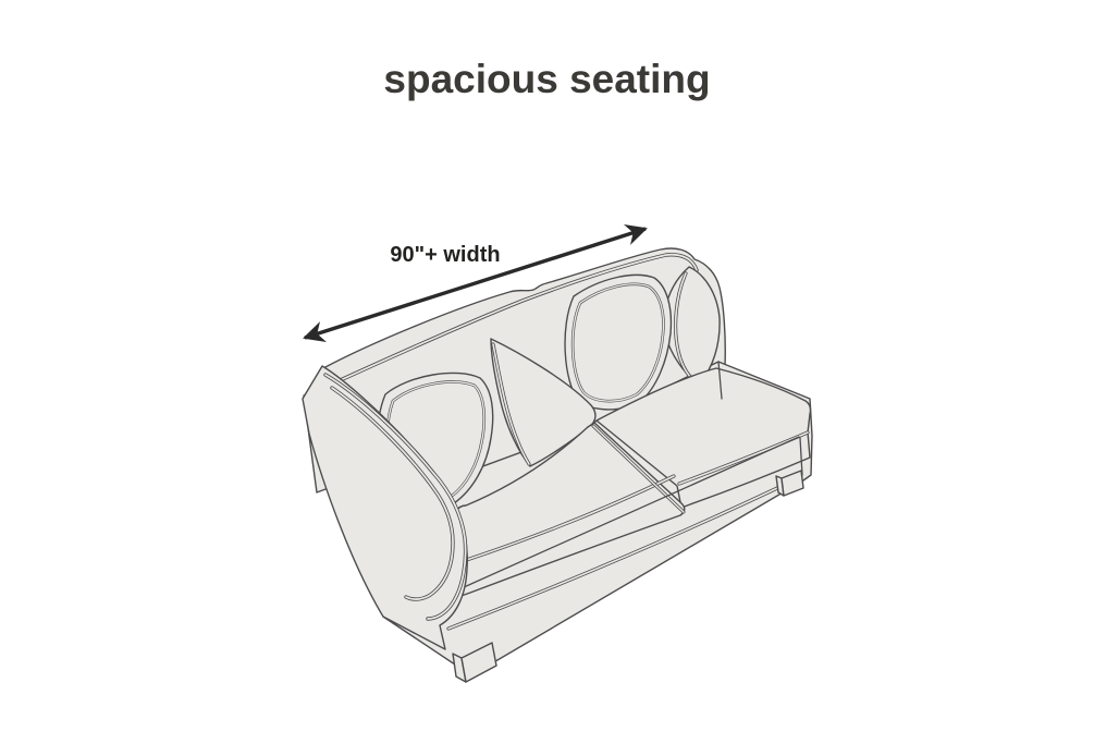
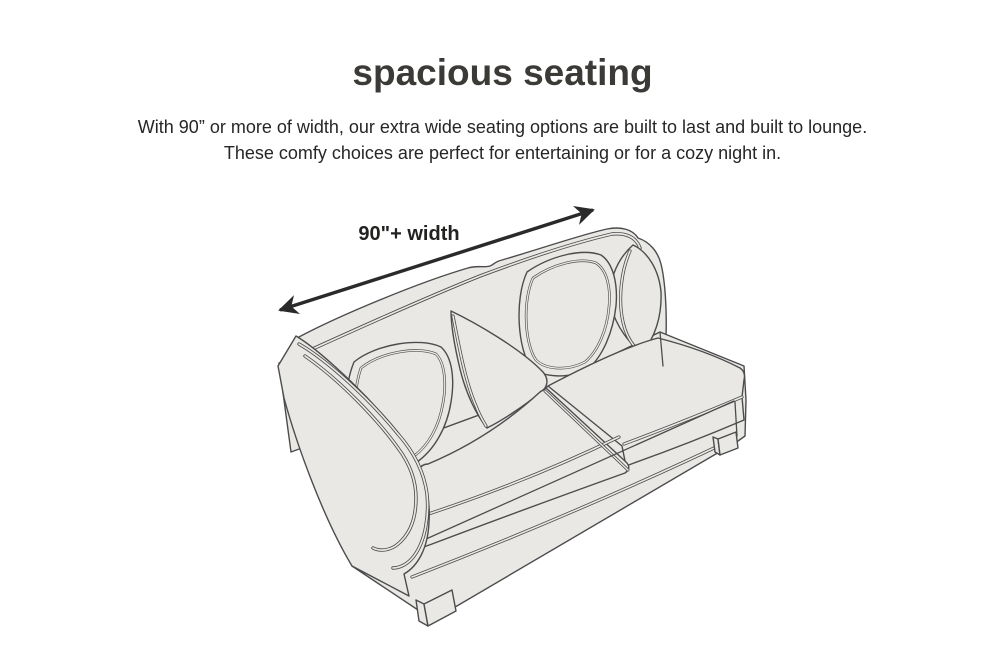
  spacious seating
+ With 90” or more of width, our extra wide seating options are built to last and built to lounge.
+ These comfy choices are perfect for entertaining or for a cozy night in.
  90"+ width
